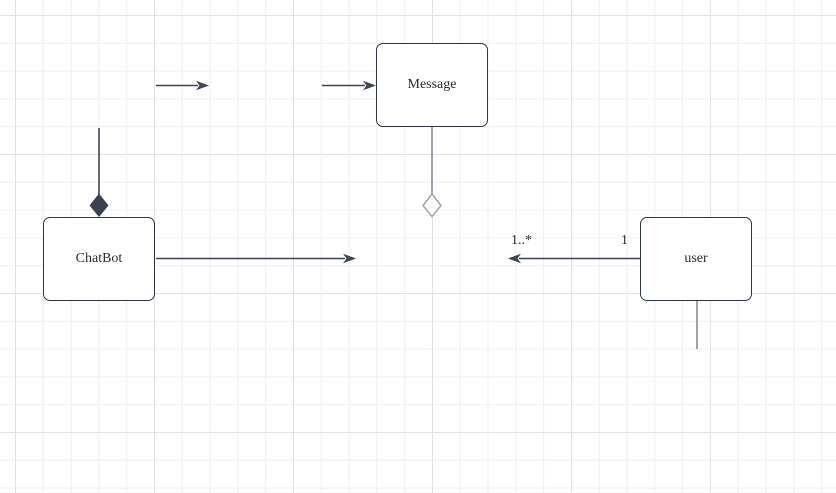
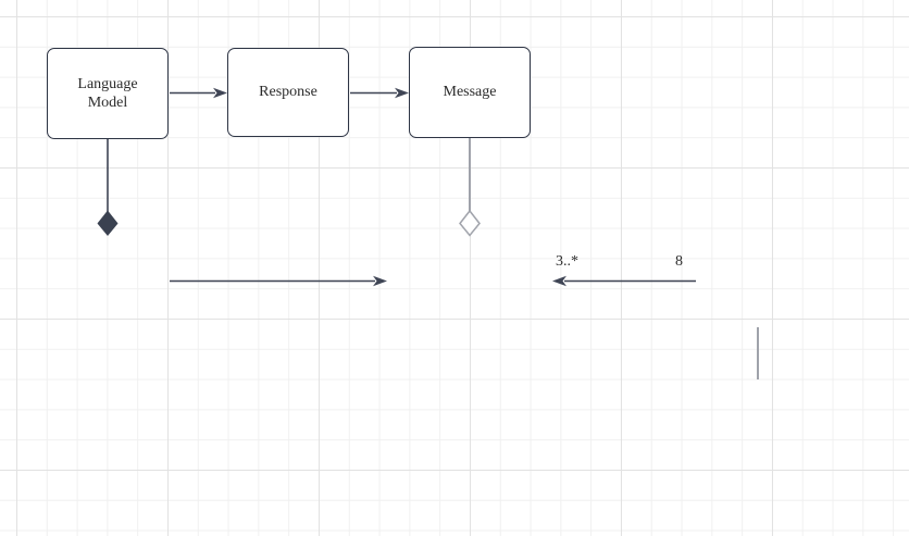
+ Language Model
+ Response
  Message
- ChatBot
- user
- 1..*
+ 3..*
- 1
+ 8
